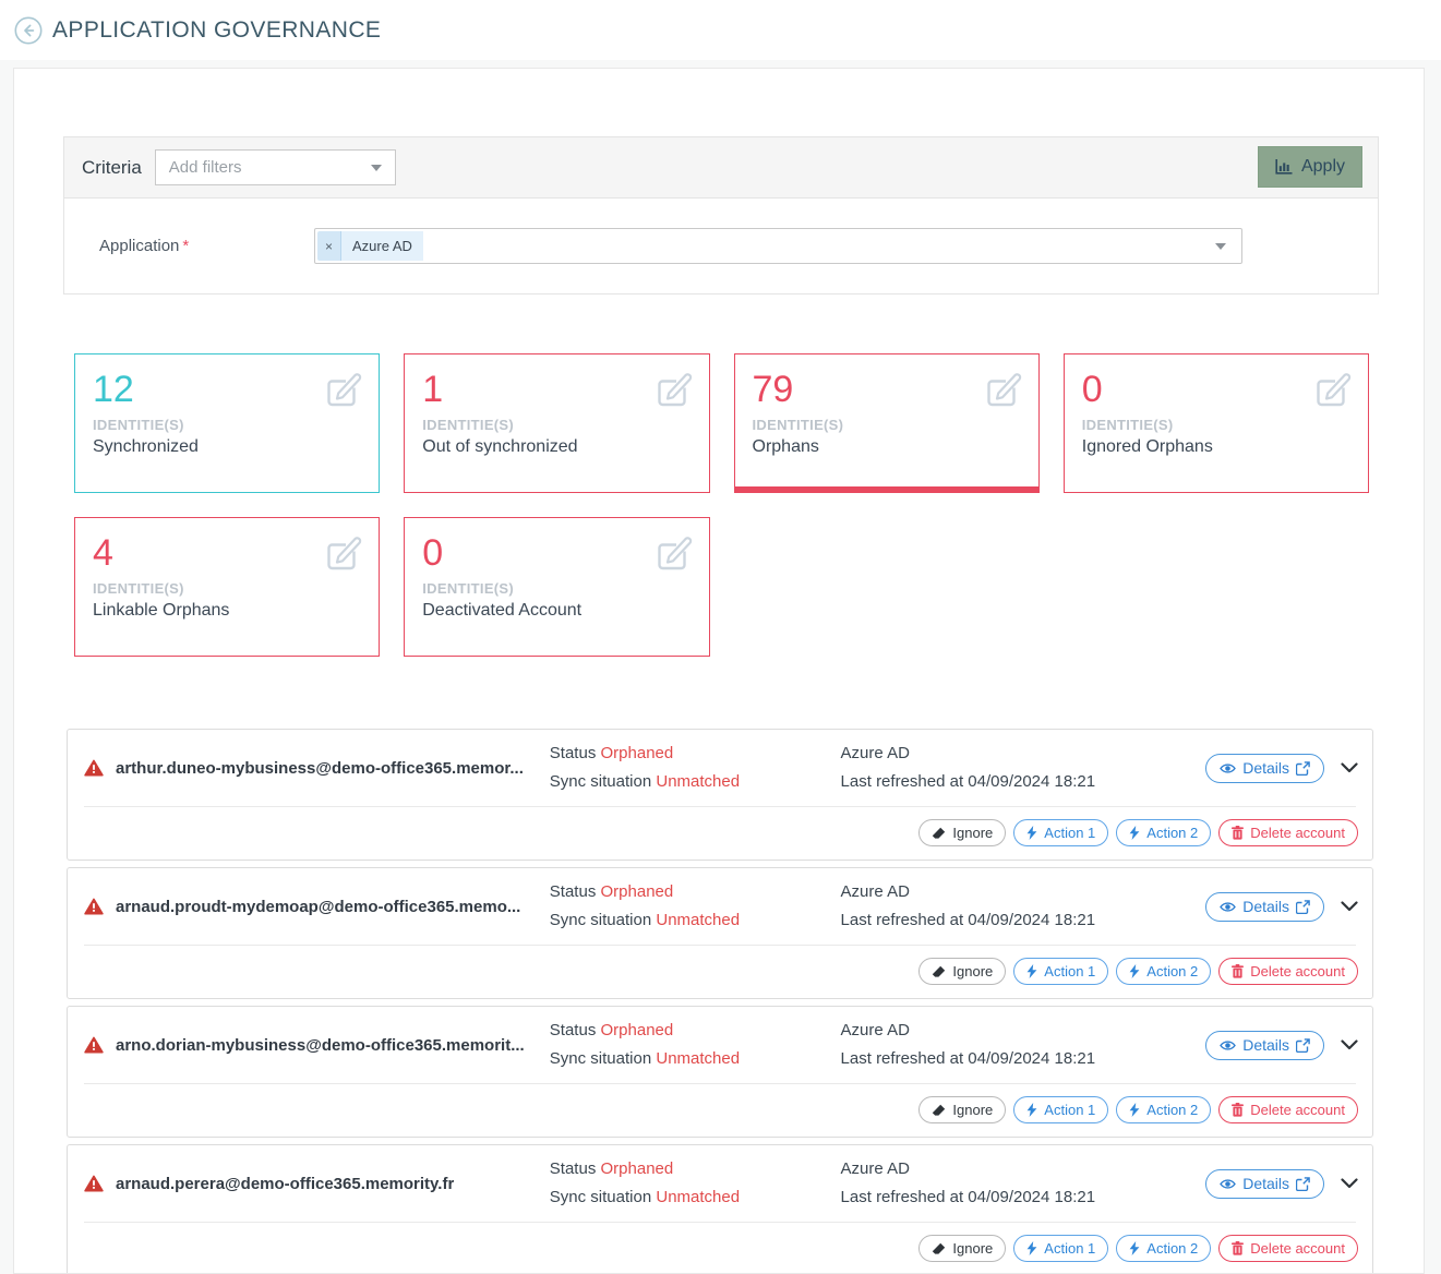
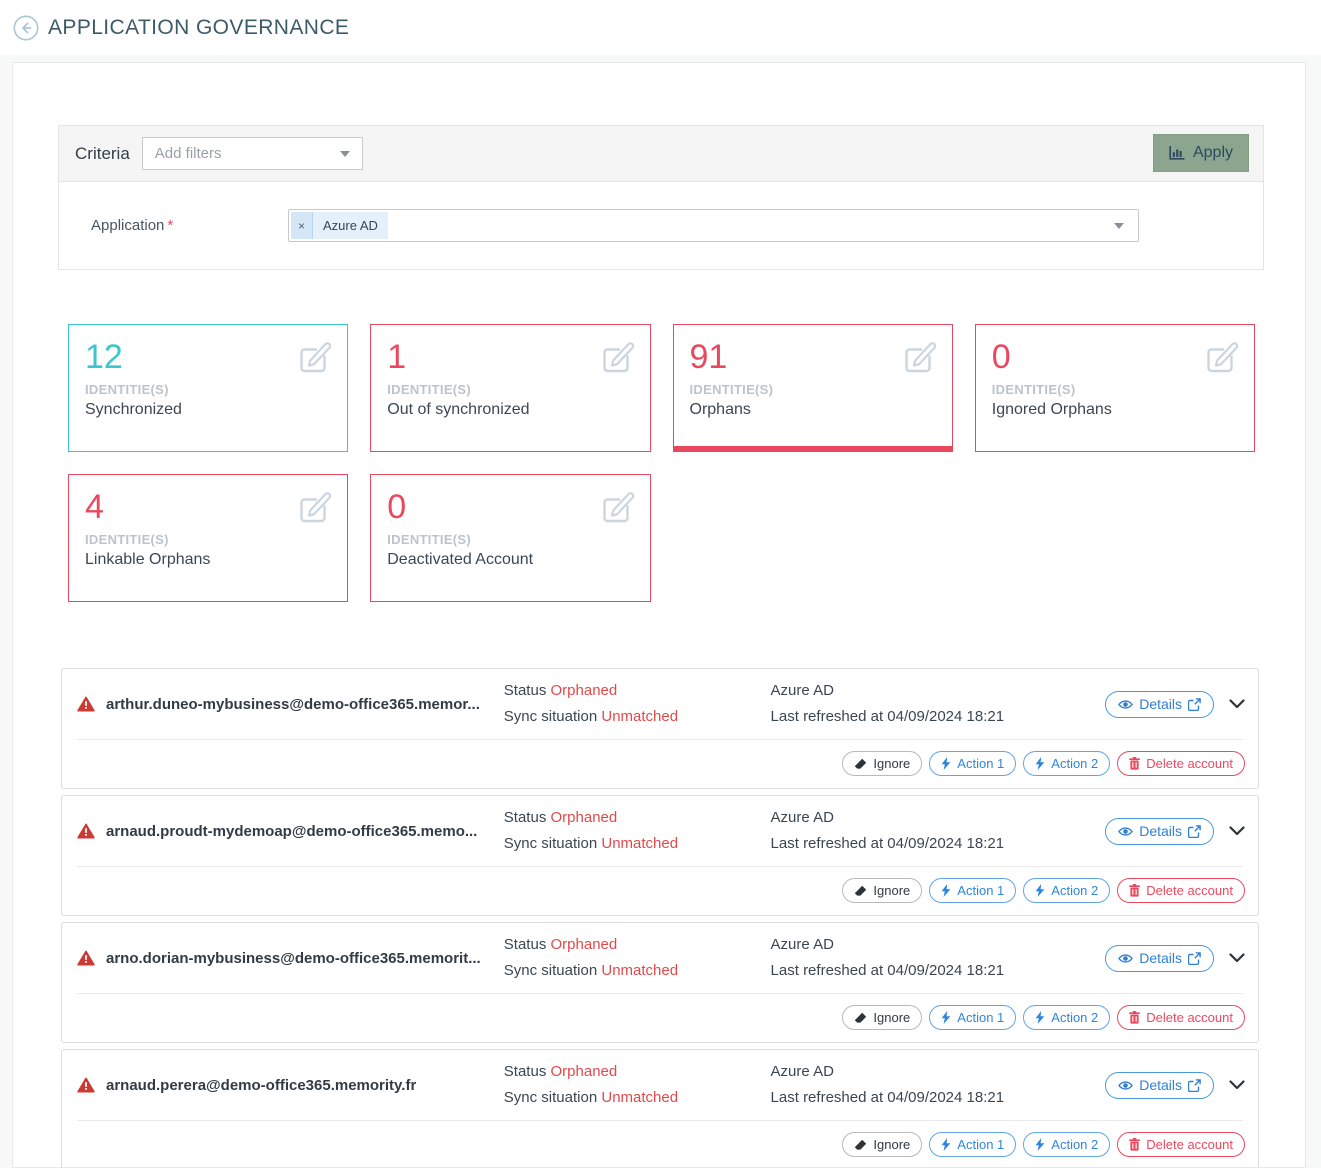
  APPLICATION GOVERNANCE
  Criteria
  Add filters
  Apply
  Application *
  ×
  Azure AD
  12
  IDENTITIE(S)
  Synchronized
  1
  IDENTITIE(S)
  Out of synchronized
- 79
+ 91
  IDENTITIE(S)
  Orphans
  0
  IDENTITIE(S)
  Ignored Orphans
  4
  IDENTITIE(S)
  Linkable Orphans
  0
  IDENTITIE(S)
  Deactivated Account
  arthur.duneo-mybusiness@demo-office365.memor...
  Status Orphaned
  Sync situation Unmatched
  Azure AD
  Last refreshed at 04/09/2024 18:21
  Details
  Ignore
  Action 1
  Action 2
  Delete account
  arnaud.proudt-mydemoap@demo-office365.memo...
  Status Orphaned
  Sync situation Unmatched
  Azure AD
  Last refreshed at 04/09/2024 18:21
  Details
  Ignore
  Action 1
  Action 2
  Delete account
  arno.dorian-mybusiness@demo-office365.memorit...
  Status Orphaned
  Sync situation Unmatched
  Azure AD
  Last refreshed at 04/09/2024 18:21
  Details
  Ignore
  Action 1
  Action 2
  Delete account
  arnaud.perera@demo-office365.memority.fr
  Status Orphaned
  Sync situation Unmatched
  Azure AD
  Last refreshed at 04/09/2024 18:21
  Details
  Ignore
  Action 1
  Action 2
  Delete account
